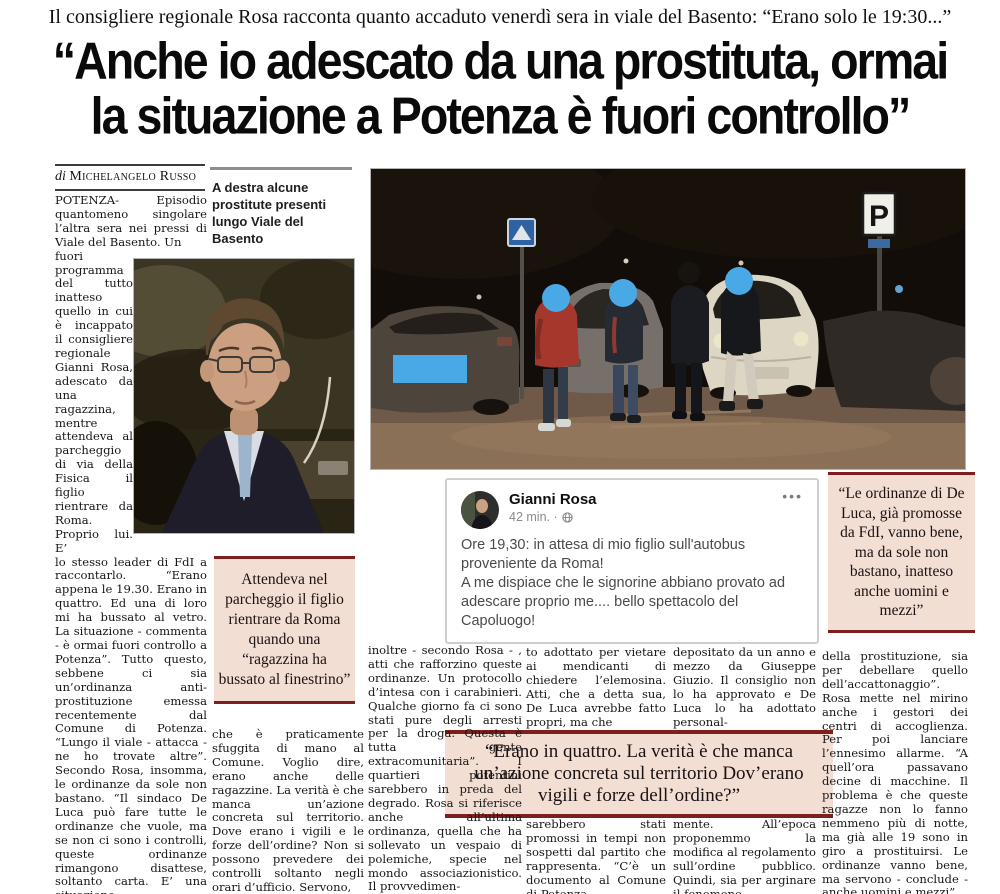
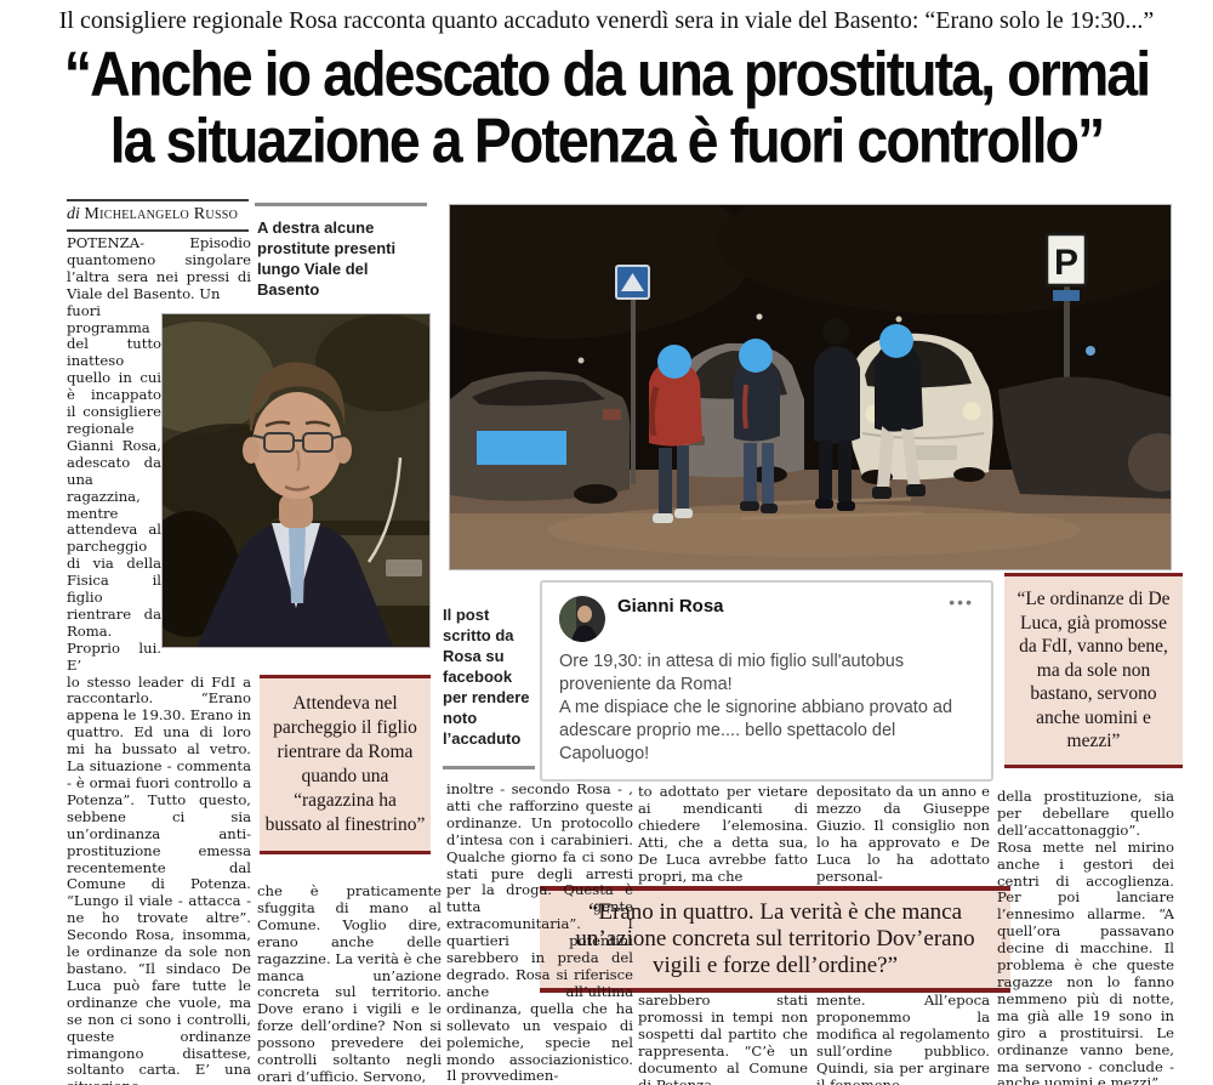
  Il consigliere regionale Rosa racconta quanto accaduto venerdì sera in viale del Basento: “Erano solo le 19:30...”
  “Anche io adescato da una prostituta, ormai
  la situazione a Potenza è fuori controllo”
  di Michelangelo Russo
  A destra alcune prostitute presenti lungo Viale del Basento
  POTENZA- Episodio quantomeno singolare l’altra sera nei pressi di Viale del Basento. Un
  fuori programma del tutto inatteso quello in cui è incappato il consigliere regionale Gianni Rosa, adescato da una ragazzina, mentre attendeva al parcheggio di via della Fisica il figlio rientrare da Roma. Proprio lui. E’
  lo stesso leader di FdI a raccontarlo. “Erano appena le 19.30. Erano in quattro. Ed una di loro mi ha bussato al vetro. La situazione - commenta - è ormai fuori controllo a Potenza”. Tutto questo, sebbene ci sia un’ordinanza anti-prostituzione emessa recentemente dal Comune di Potenza. “Lungo il viale - attacca - ne ho trovate altre”. Secondo Rosa, insomma, le ordinanze da sole non bastano. “Il sindaco De Luca può fare tutte le ordinanze che vuole, ma se non ci sono i controlli, queste ordinanze rimangono disattese, soltanto carta. E’ una
  P
+ Il post scritto da Rosa su facebook per rendere noto l’accaduto
  Gianni Rosa
- 42 min. ·
  •••
  Ore 19,30: in attesa di mio figlio sull'autobus proveniente da Roma!
  A me dispiace che le signorine abbiano provato ad adescare proprio me.... bello spettacolo del Capoluogo!
  Attendeva nel parcheggio il figlio rientrare da Roma quando una “ragazzina ha bussato al finestrino”
- “Le ordinanze di De Luca, già promosse da FdI, vanno bene, ma da sole non bastano, inatteso anche uomini e mezzi”
+ “Le ordinanze di De Luca, già promosse da FdI, vanno bene, ma da sole non bastano, servono anche uomini e mezzi”
  “Erano in quattro. La verità è che manca un’azione concreta sul territorio Dov’erano vigili e forze dell’ordine?”
  che è praticamente sfuggita di mano al Comune. Voglio dire, erano anche delle ragazzine. La verità è che manca un’azione concreta sul territorio. Dove erano i vigili e le forze dell’ordine? Non si possono prevedere dei controlli soltanto negli orari d’ufficio. Servono,
  inoltre - secondo Rosa - , atti che rafforzino queste ordinanze. Un protocollo d’intesa con i carabinieri. Qualche giorno fa ci sono stati pure degli arresti per la droga. Questa è tutta gente extracomunitaria”. I quartieri potentini sarebbero in preda del degrado. Rosa si riferisce anche all’ultima ordinanza, quella che ha sollevato un vespaio di polemiche, specie nel mondo associazionistico. Il provvedimen-
  to adottato per vietare ai mendicanti di chiedere l’elemosina. Atti, che a detta sua, De Luca avrebbe fatto propri, ma che
  depositato da un anno e mezzo da Giuseppe Giuzio. Il consiglio non lo ha approvato e De Luca lo ha adottato personal-
  sarebbero stati promossi in tempi non sospetti dal partito che rappresenta. “C’è un documento al Comune
  mente. All’epoca proponemmo la modifica al regolamento sull’ordine pubblico. Quindi, sia per arginare
  della prostituzione, sia per debellare quello dell’accattonaggio”. Rosa mette nel mirino anche i gestori dei centri di accoglienza. Per poi lanciare l’ennesimo allarme. “A quell’ora passavano decine di macchine. Il problema è che queste ragazze non lo fanno nemmeno più di notte, ma già alle 19 sono in giro a prostituirsi. Le ordinanze vanno bene, ma servono - conclude - anche uomini e mezzi”.
